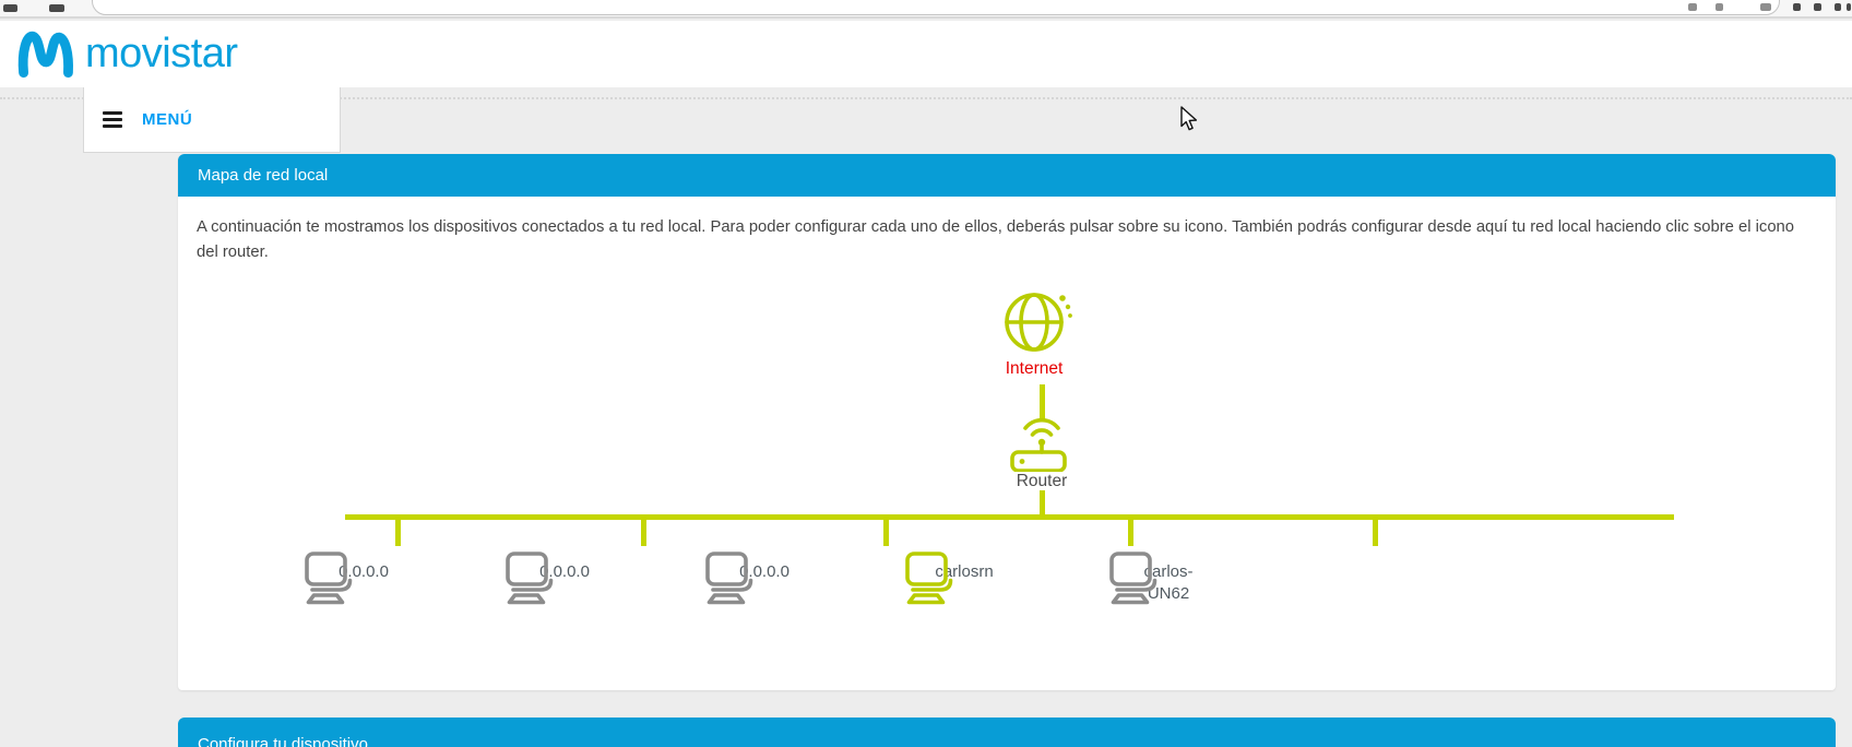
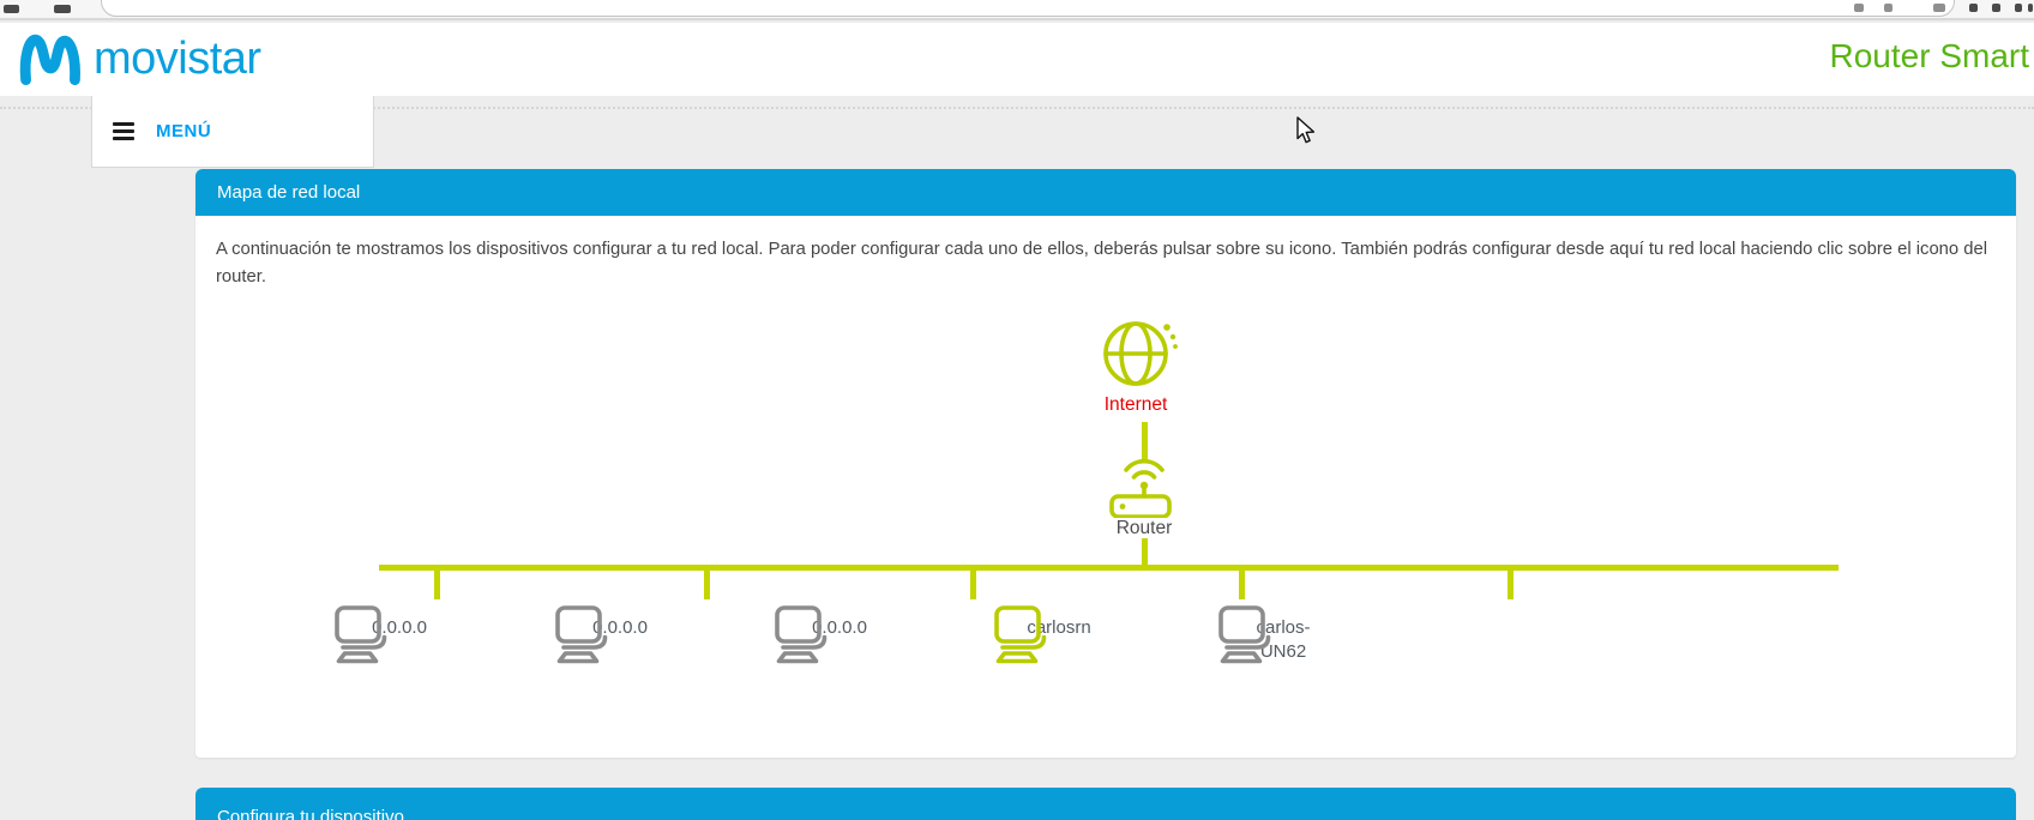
  movistar
+ Router Smart
  MENÚ
  Mapa de red local
- A continuación te mostramos los dispositivos conectados a tu red local. Para poder configurar cada uno de ellos, deberás pulsar sobre su icono. También podrás configurar desde aquí tu red local haciendo clic sobre el icono del router.
+ A continuación te mostramos los dispositivos configurar a tu red local. Para poder configurar cada uno de ellos, deberás pulsar sobre su icono. También podrás configurar desde aquí tu red local haciendo clic sobre el icono del router.
  Internet
  Router
  .0.0.0
  .0.0.0
  .0.0.0
  carlosrn
  arlos-UN62
  Configura tu dispositivo
